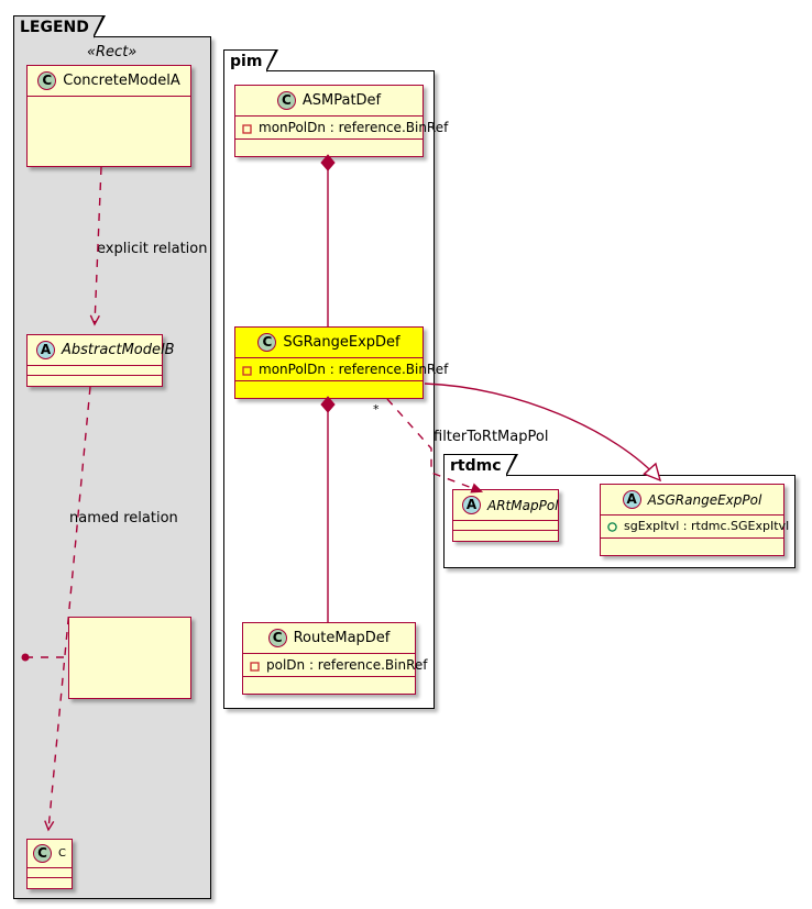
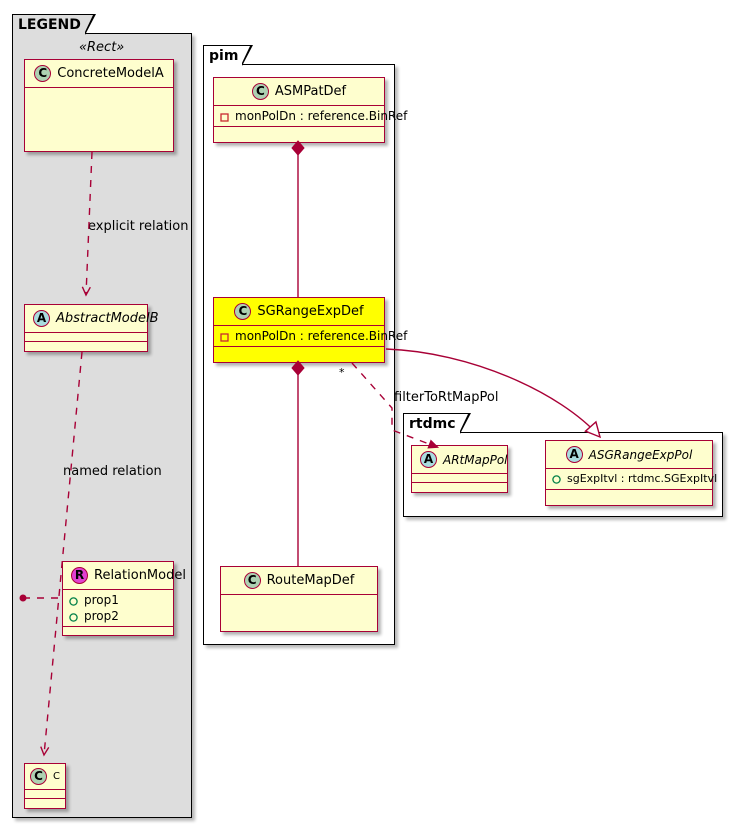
  LEGEND
  «Rect»
  C
  ConcreteModelA
  A
  AbstractModelB
+ R
+ RelationModel
+ prop1
+ prop2
  C
  C
  explicit relation
  named relation
  pim
  C
  ASMPatDef
  monPolDn : reference.BinRef
  C
  SGRangeExpDef
  monPolDn : reference.BinRef
  C
  RouteMapDef
- polDn : reference.BinRef
  rtdmc
  A
  ARtMapPol
  A
  ASGRangeExpPol
  sgExpItvl : rtdmc.SGExpItvl
  *
  filterToRtMapPol
